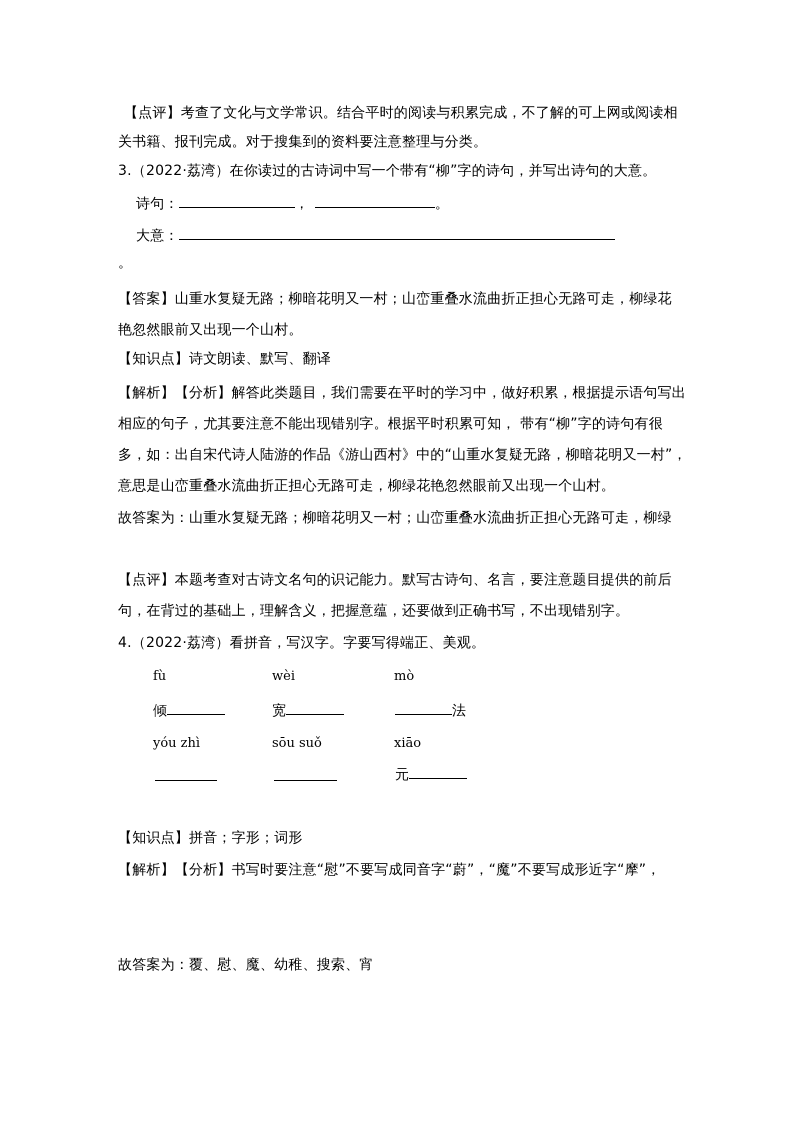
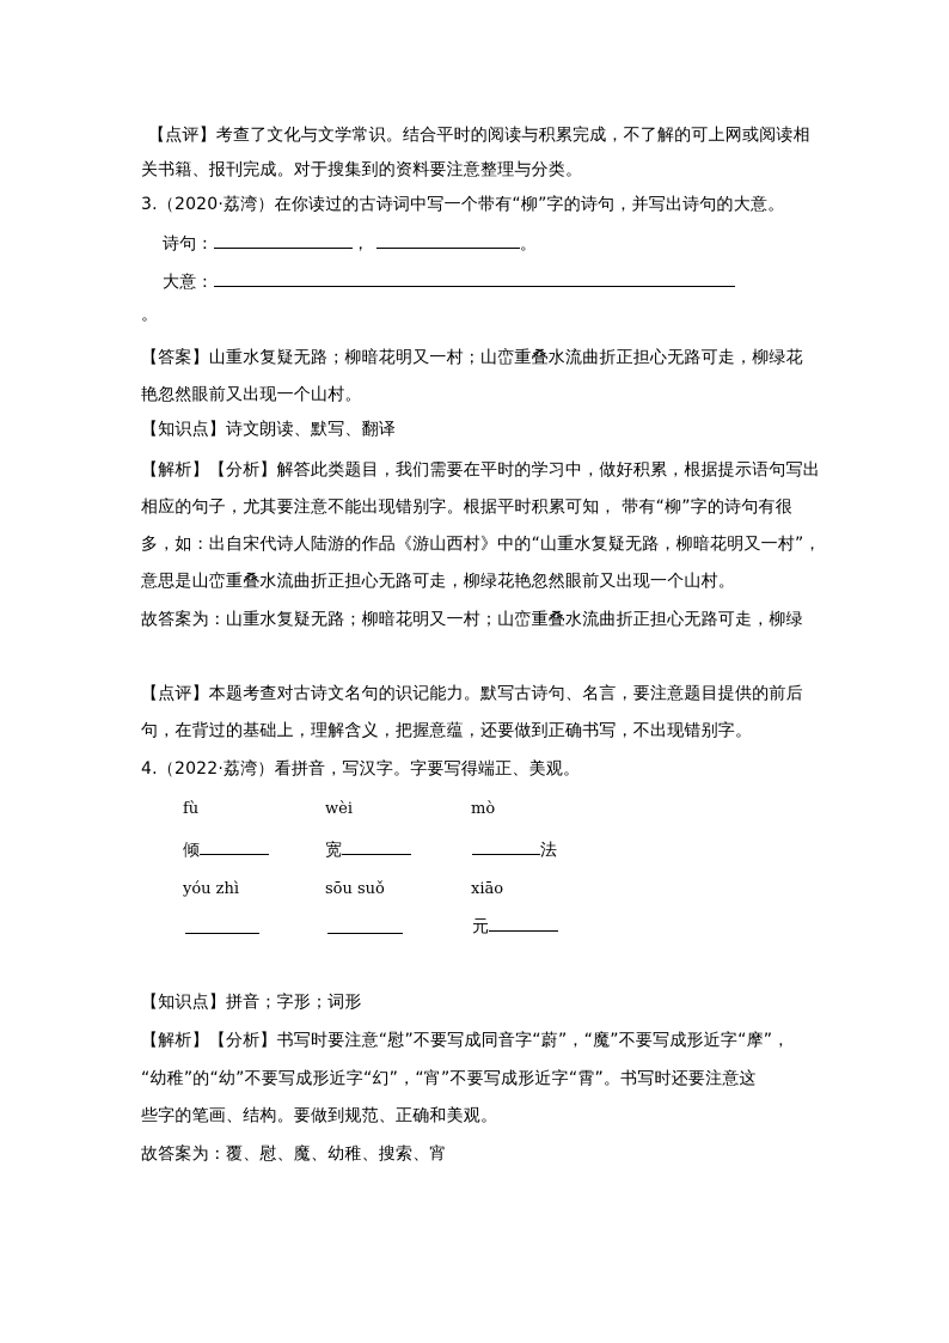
  【点评】考查了文化与文学常识。结合平时的阅读与积累完成，不了解的可上网或阅读相
  关书籍、报刊完成。对于搜集到的资料要注意整理与分类。
- 3.（2022·荔湾）在你读过的古诗词中写一个带有“柳”字的诗句，并写出诗句的大意。
+ 3.（2020·荔湾）在你读过的古诗词中写一个带有“柳”字的诗句，并写出诗句的大意。
  诗句： ， 。
  大意：
  。
  【答案】山重水复疑无路；柳暗花明又一村；山峦重叠水流曲折正担心无路可走，柳绿花
  艳忽然眼前又出现一个山村。
  【知识点】诗文朗读、默写、翻译
  【解析】【分析】解答此类题目，我们需要在平时的学习中，做好积累，根据提示语句写出
  相应的句子，尤其要注意不能出现错别字。根据平时积累可知， 带有“柳”字的诗句有很
  多，如：出自宋代诗人陆游的作品《游山西村》中的“山重水复疑无路，柳暗花明又一村”，
  意思是山峦重叠水流曲折正担心无路可走，柳绿花艳忽然眼前又出现一个山村。
  故答案为：山重水复疑无路；柳暗花明又一村；山峦重叠水流曲折正担心无路可走，柳绿
  【点评】本题考查对古诗文名句的识记能力。默写古诗句、名言，要注意题目提供的前后
  句，在背过的基础上，理解含义，把握意蕴，还要做到正确书写，不出现错别字。
  4.（2022·荔湾）看拼音，写汉字。字要写得端正、美观。
  fù
  wèi
  mò
  倾
  宽
  法
  yóu zhì
  sōu suǒ
  xiāo
  元
  【知识点】拼音；字形；词形
  【解析】【分析】书写时要注意“慰”不要写成同音字“蔚”，“魔”不要写成形近字“摩”，
+ “幼稚”的“幼”不要写成形近字“幻”，“宵”不要写成形近字“霄”。书写时还要注意这
+ 些字的笔画、结构。要做到规范、正确和美观。
  故答案为：覆、慰、魔、幼稚、搜索、宵
